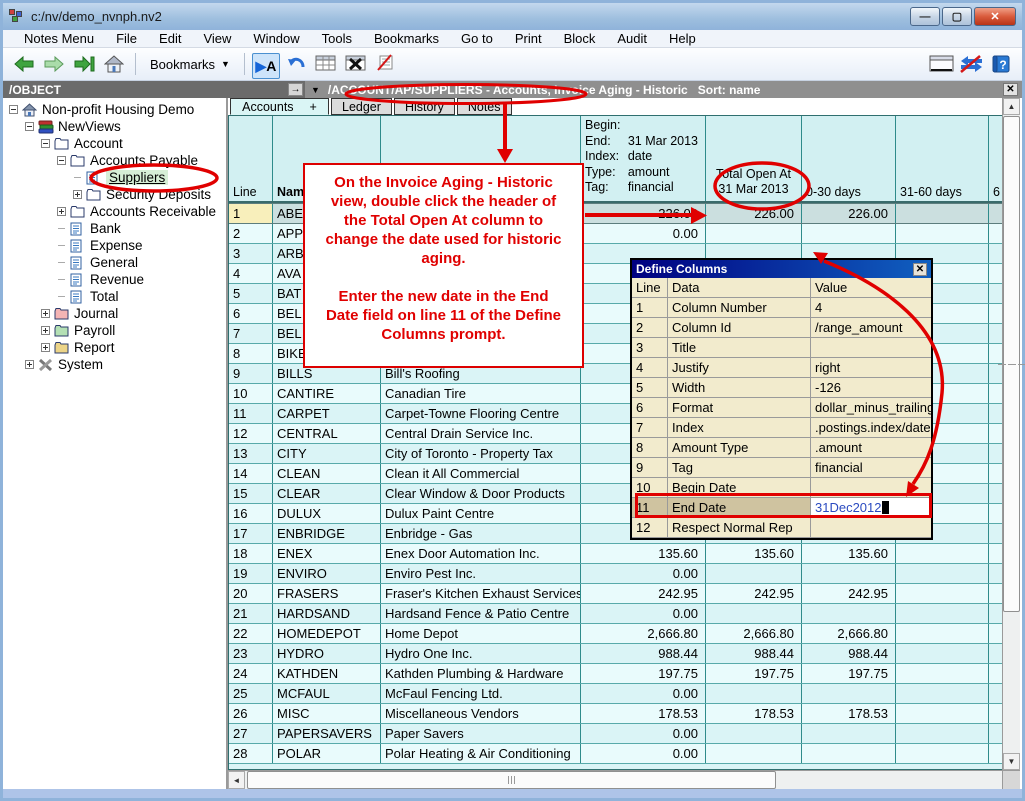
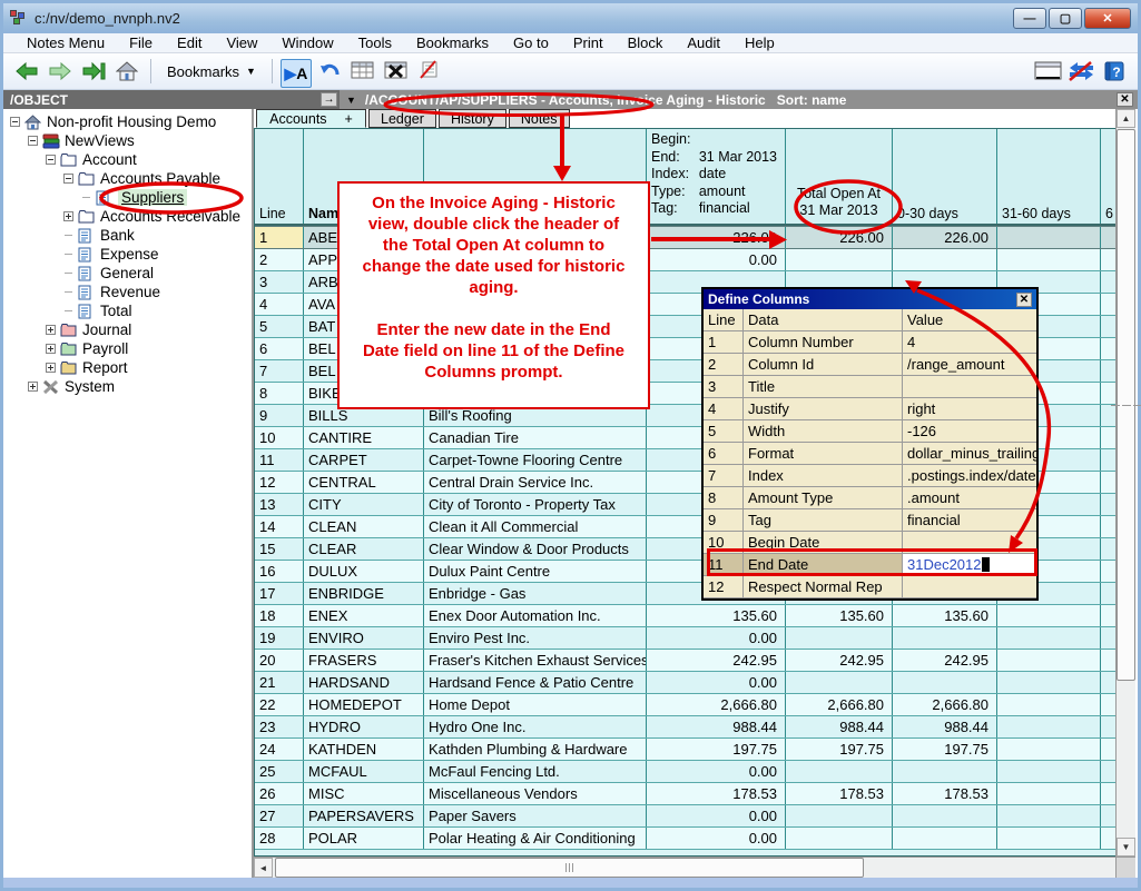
  c:/nv/demo_nvnph.nv2
  —
  ▢
  ✕
  Notes Menu
  File
  Edit
  View
  Window
  Tools
  Bookmarks
  Go to
  Print
  Block
  Audit
  Help
  Bookmarks
  ▼
  ▶
  A
  ?
  /OBJECT
  →
  ▼
  /ACNT/AP/SUPPLIERS - Accounts, Iice Aging - Historic
  Sort: name
  ✕
  Non-profit Housing Demo
  NewViews
  Account
  Accounts Payable
  Suppliers
- Security Deposits
  Accounts Receivable
  Bank
  Expense
  General
  Revenue
  Total
  Journal
  Payroll
  Report
  System
  Accounts
  +
  Ledger
  History
  Notes
  Line
  Nam
  Begin:
  End:	31 Mar 2013
  Index:	date
  Type:	amount
  Tag:	financial
  otal Open At
  31 Mar 2013
  0-30 days
  31-60 days
  6
  1
  ABE
  226.00
  226.00
  2
  APP
  0.00
  3
  ARB
  4
  AVA
  5
  BAT
  6
  BEL
  7
  BEL
  8
  BIK
  9
  BILLS
  Bill's Roofing
  10
  CANTIRE
  Canadian Tire
  11
  CARPET
  Carpet-Towne Flooring Centre
  12
  CENTRAL
  Central Drain Service Inc.
  13
  CITY
  City of Toronto - Property Tax
  14
  CLEAN
  Clean it All Commercial
  15
  CLEAR
  Clear Window & Door Products
  16
  DULUX
  Dulux Paint Centre
  17
  ENBRIDGE
  Enbridge - Gas
  18
  ENEX
  Enex Door Automation Inc.
  135.60
  135.60
  135.60
  19
  ENVIRO
  Enviro Pest Inc.
  0.00
  20
  FRASERS
  Fraser's Kitchen Exhaust Services
  242.95
  242.95
  242.95
  21
  HARDSAND
  Hardsand Fence & Patio Centre
  0.00
  22
  HOMEDEPOT
  Home Depot
  2,666.80
  2,666.80
  2,666.80
  23
  HYDRO
  Hydro One Inc.
  988.44
  988.44
  988.44
  24
  KATHDEN
  Kathden Plumbing & Hardware
  197.75
  197.75
  197.75
  25
  MCFAUL
  McFaul Fencing Ltd.
  0.00
  26
  MISC
  Miscellaneous Vendors
  178.53
  178.53
  178.53
  27
  PAPERSAVERS
  Paper Savers
  0.00
  28
  POLAR
  Polar Heating & Air Conditioning
  0.00
  ◄
  ▲
  ▼
  On the Invoice Aging - Historic
  view, double click the header of
  the Total Open At column to
  change the date used for historic
  aging. Enter the new date in the End
  Date field on line 11 of the Define
  Columns prompt.
  Define Columns
  ✕
  Line
  Data
  Value
  1
  Column Number
  4
  2
  Column Id
  /range_amount
  3
  Title
  4
  Justify
  right
  5
  Width
  -126
  6
  Format
  dollar_minus_trailing
  7
  Index
  .postings.index/date
  8
  Amount Type
  .amount
  9
  Tag
  financial
  10
  Begin Date
  11
  End Date
  31Dec2012
  12
  Respect Normal Rep
